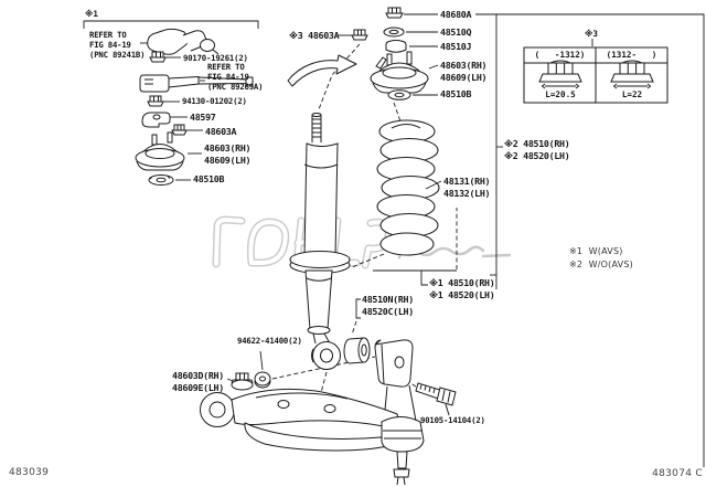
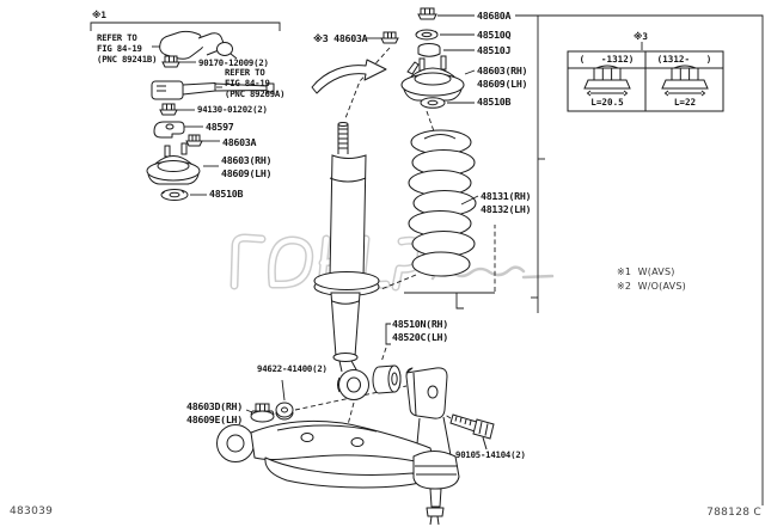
  ※1
  REFER TO
  FIG 84-19
  (PNC 89241B)
- 90170-19261(2)
+ 90170-12009(2)
  REFER TO
  FIG 84-19
  (PNC 89269A)
  94130-01202(2)
  48597
  48603A
  48603(RH)
  48609(LH)
  48510B
  ※3 48603A
  48680A
  48510Q
  48510J
  48603(RH)
  48609(LH)
  48510B
  48131(RH)
  48132(LH)
- ※2 48510(RH)
- ※2 48520(LH)
- ※1 48510(RH)
- ※1 48520(LH)
  48510N(RH)
  48520C(LH)
  94622-41400(2)
  48603D(RH)
  48609E(LH)
  90105-14104(2)
  ※3
  ※1 W(AVS)
  ※2 W/O(AVS)
  ( -1312)
  (1312- )
  L=20.5
  L=22
  483039
- 483074 C
+ 788128 C
